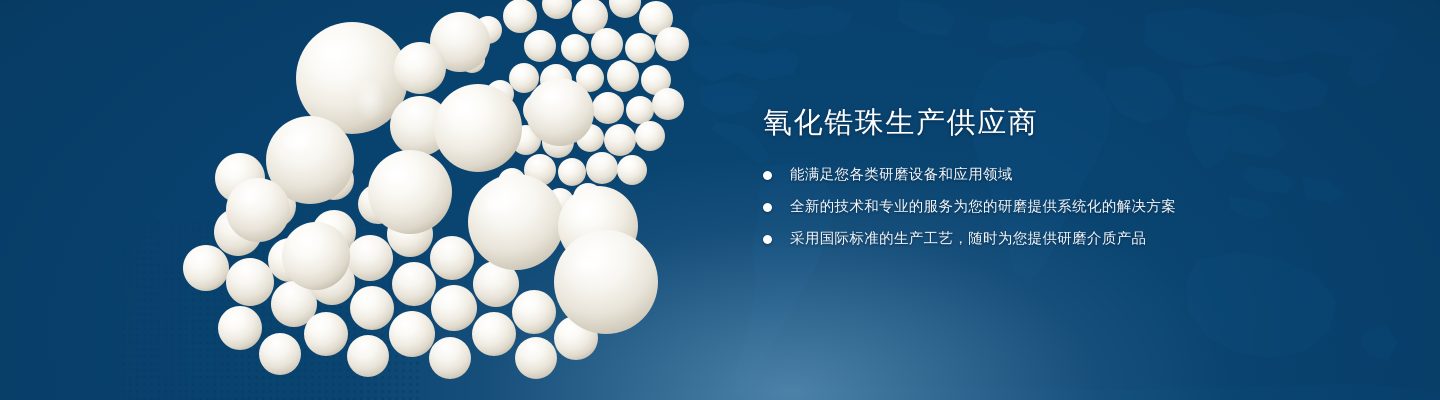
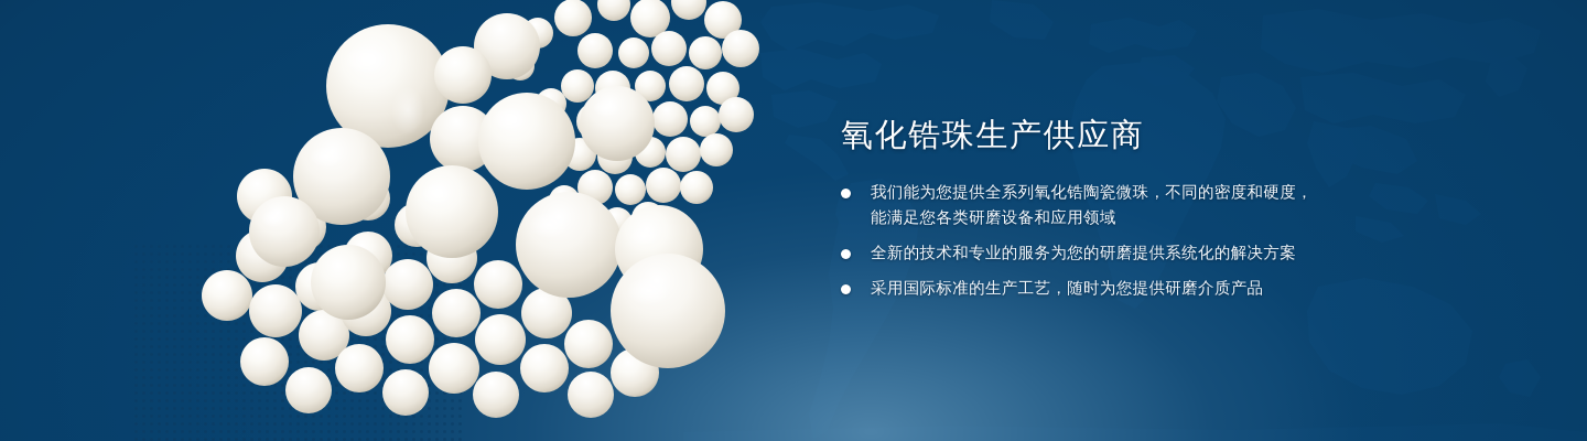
  氧化锆珠生产供应商
+ 我们能为您提供全系列氧化锆陶瓷微珠，不同的密度和硬度，
  能满足您各类研磨设备和应用领域
  全新的技术和专业的服务为您的研磨提供系统化的解决方案
  采用国际标准的生产工艺，随时为您提供研磨介质产品
